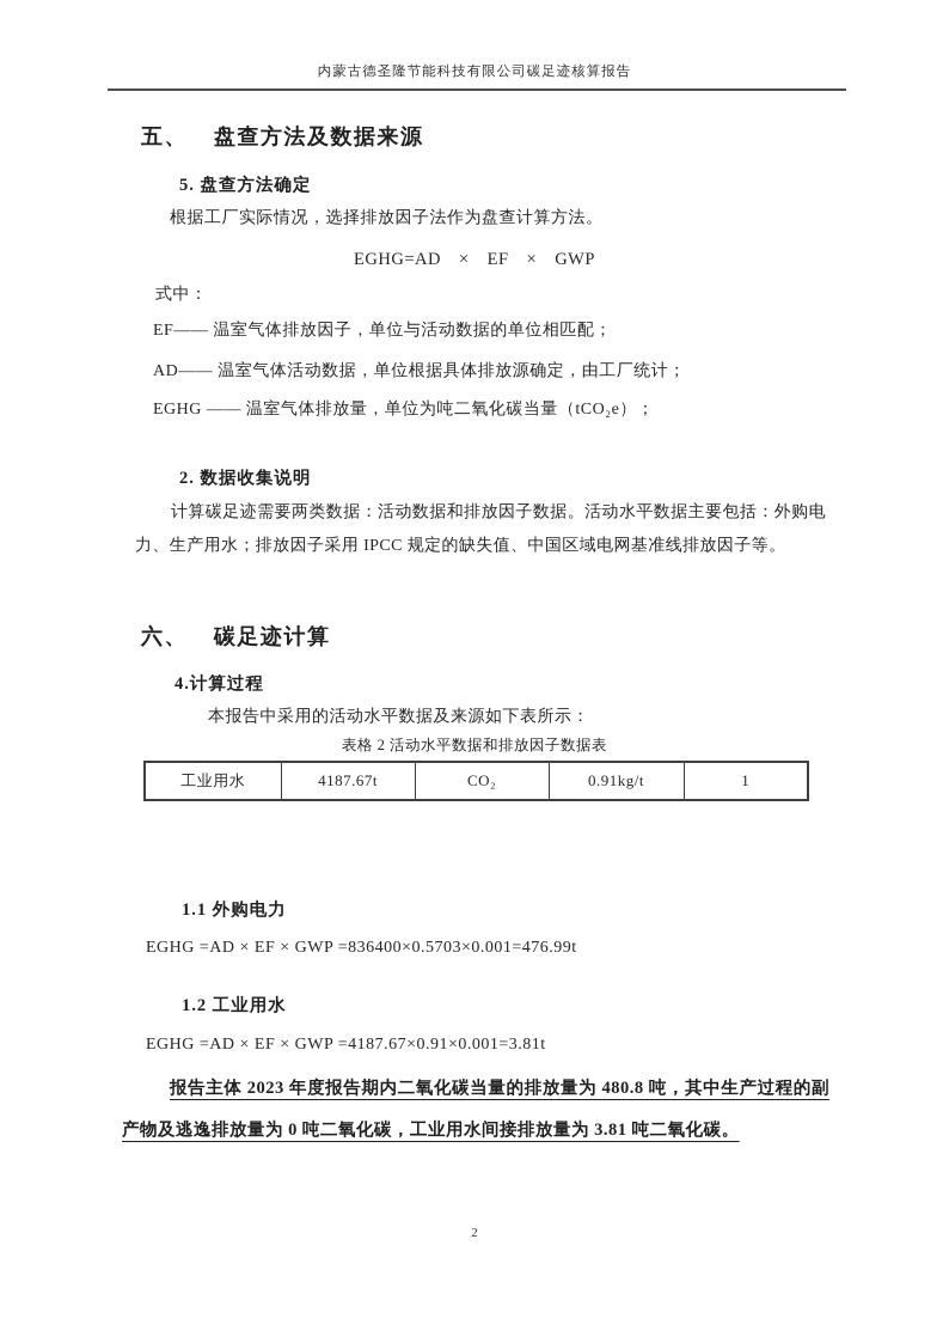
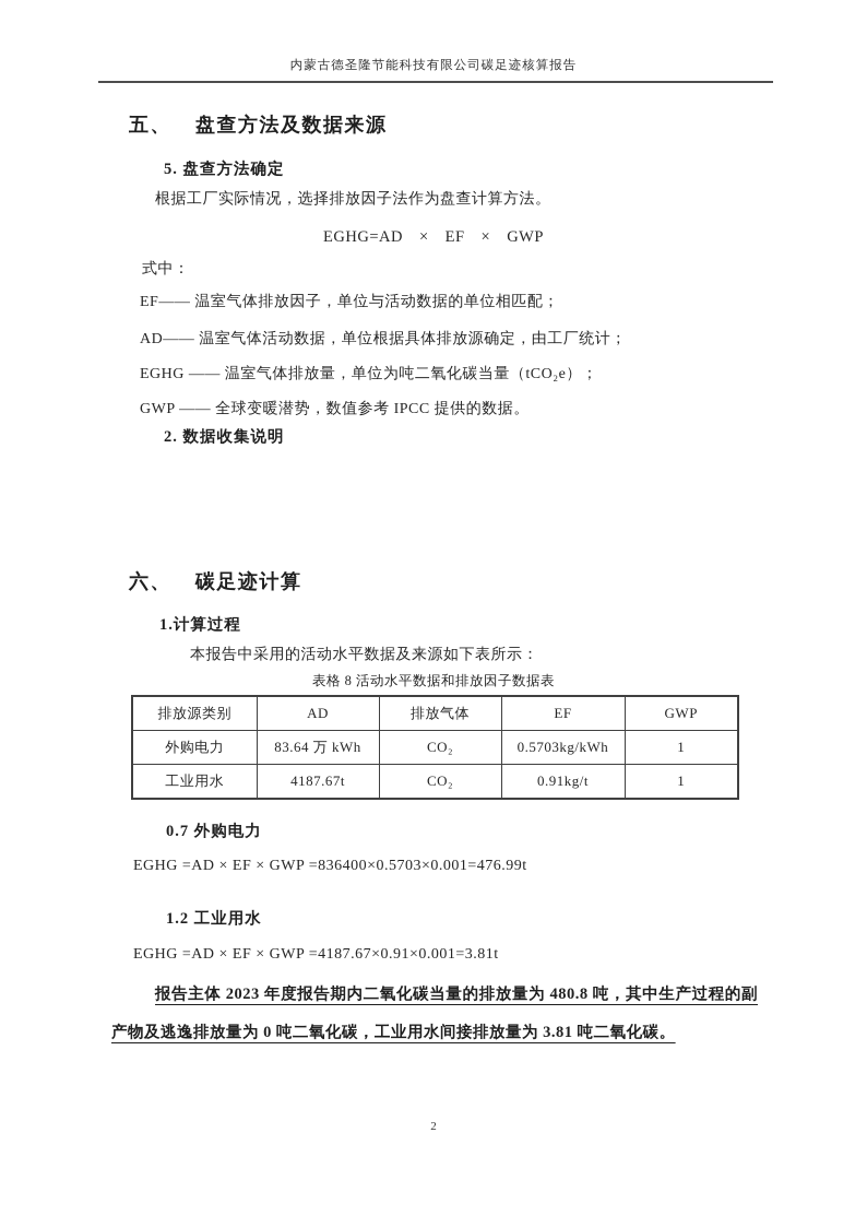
  内蒙古德圣隆节能科技有限公司碳足迹核算报告
  五、 盘查方法及数据来源
  5. 盘查方法确定
  根据工厂实际情况，选择排放因子法作为盘查计算方法。
  EGHG=AD × EF × GWP
  式中：
  EF—— 温室气体排放因子，单位与活动数据的单位相匹配；
  AD—— 温室气体活动数据，单位根据具体排放源确定，由工厂统计；
  EGHG —— 温室气体排放量，单位为吨二氧化碳当量（tCO₂e）；
+ GWP —— 全球变暖潜势，数值参考 IPCC 提供的数据。
  2. 数据收集说明
- 计算碳足迹需要两类数据：活动数据和排放因子数据。活动水平数据主要包括：外购电力、生产用水；排放因子采用 IPCC 规定的缺失值、中国区域电网基准线排放因子等。
  六、 碳足迹计算
- 4.计算过程
+ 1.计算过程
  本报告中采用的活动水平数据及来源如下表所示：
- 表格 2 活动水平数据和排放因子数据表
+ 表格 8 活动水平数据和排放因子数据表
+ 排放源类别	AD	排放气体	EF	GWP
+ 外购电力	83.64 万 kWh	CO₂	0.5703kg/kWh	1
  工业用水	4187.67t	CO₂	0.91kg/t	1
- 1.1 外购电力
+ 0.7 外购电力
  EGHG =AD × EF × GWP =836400×0.5703×0.001=476.99t
  1.2 工业用水
  EGHG =AD × EF × GWP =4187.67×0.91×0.001=3.81t
  报告主体 2023 年度报告期内二氧化碳当量的排放量为 480.8 吨，其中生产过程的副产物及逃逸排放量为 0 吨二氧化碳，工业用水间接排放量为 3.81 吨二氧化碳。
  2
